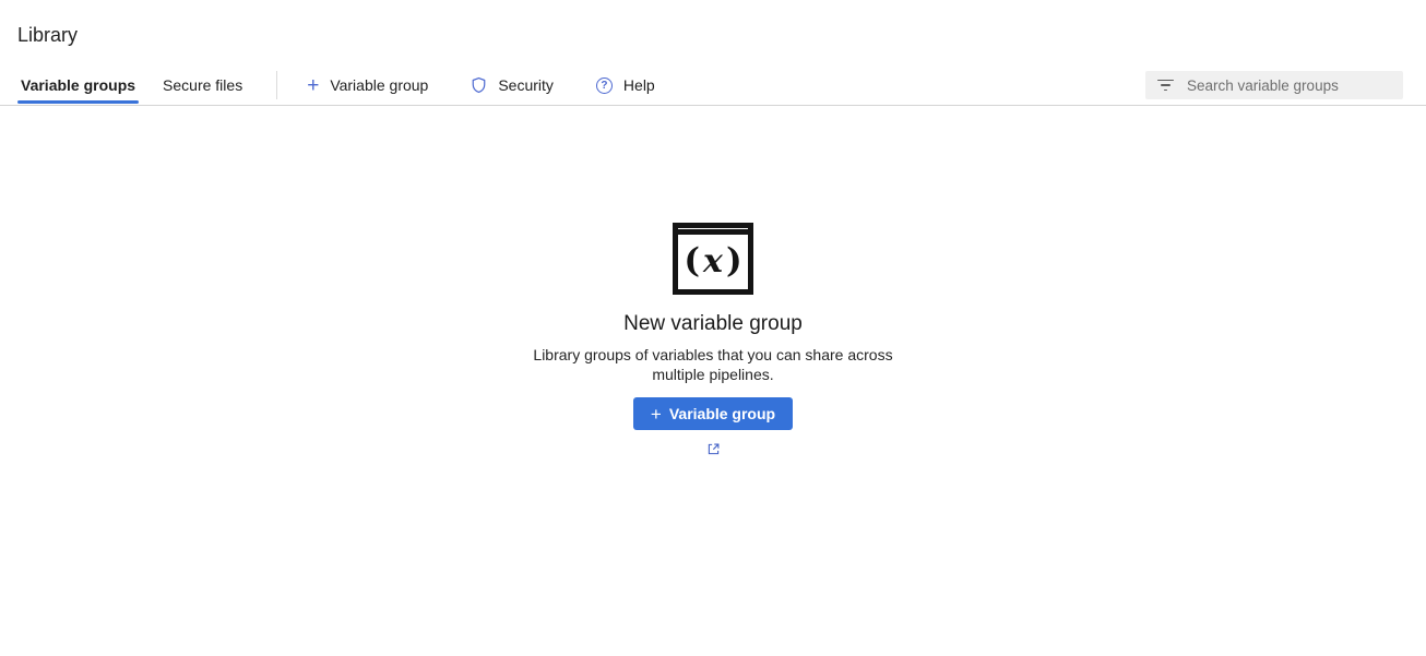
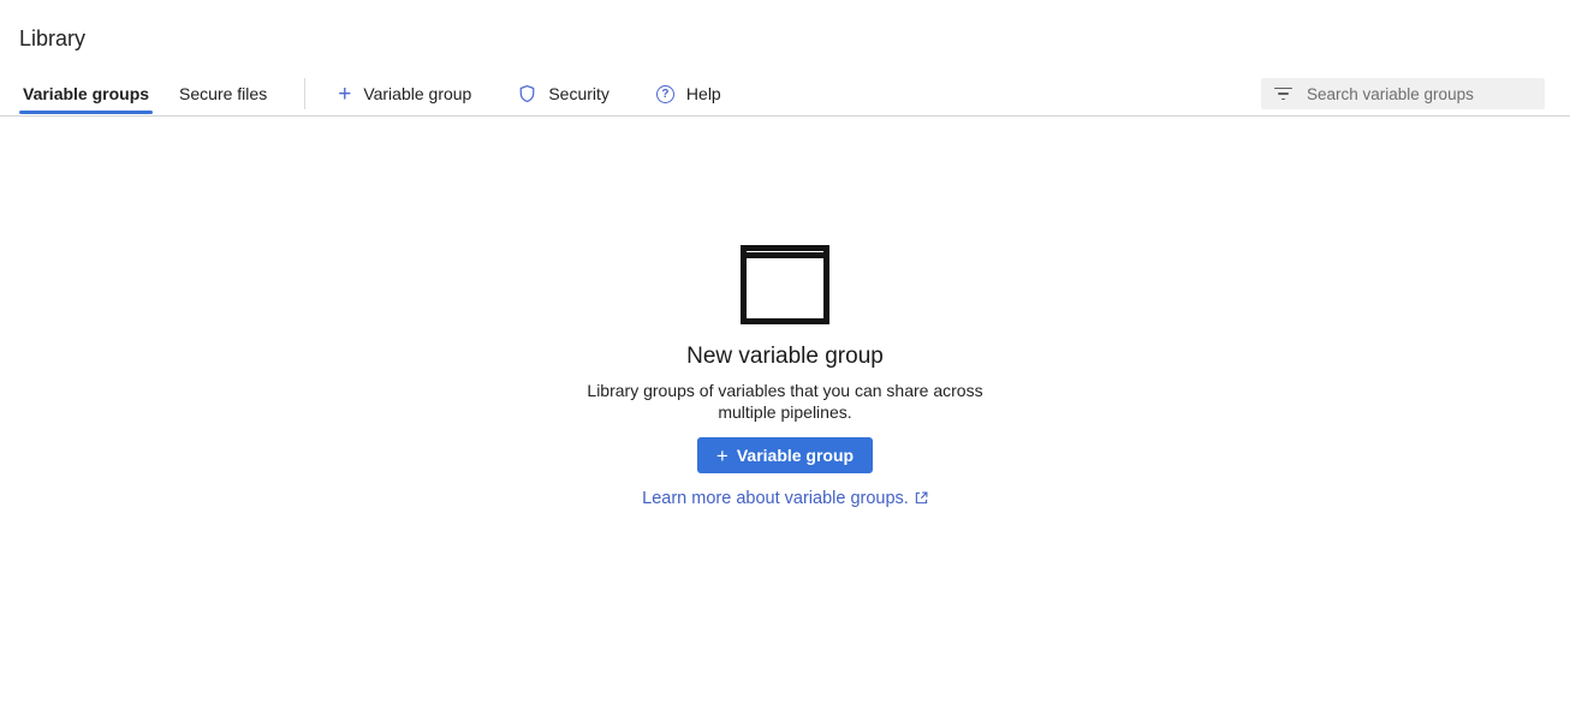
  Library
  Variable groups
  Secure files
  +
  Variable group
  Security
  ?
  Help
  Search variable groups
- (
- x
- )
  New variable group
  Library groups of variables that you can share across multiple pipelines.
  +
  Variable group
+ Learn more about variable groups.
